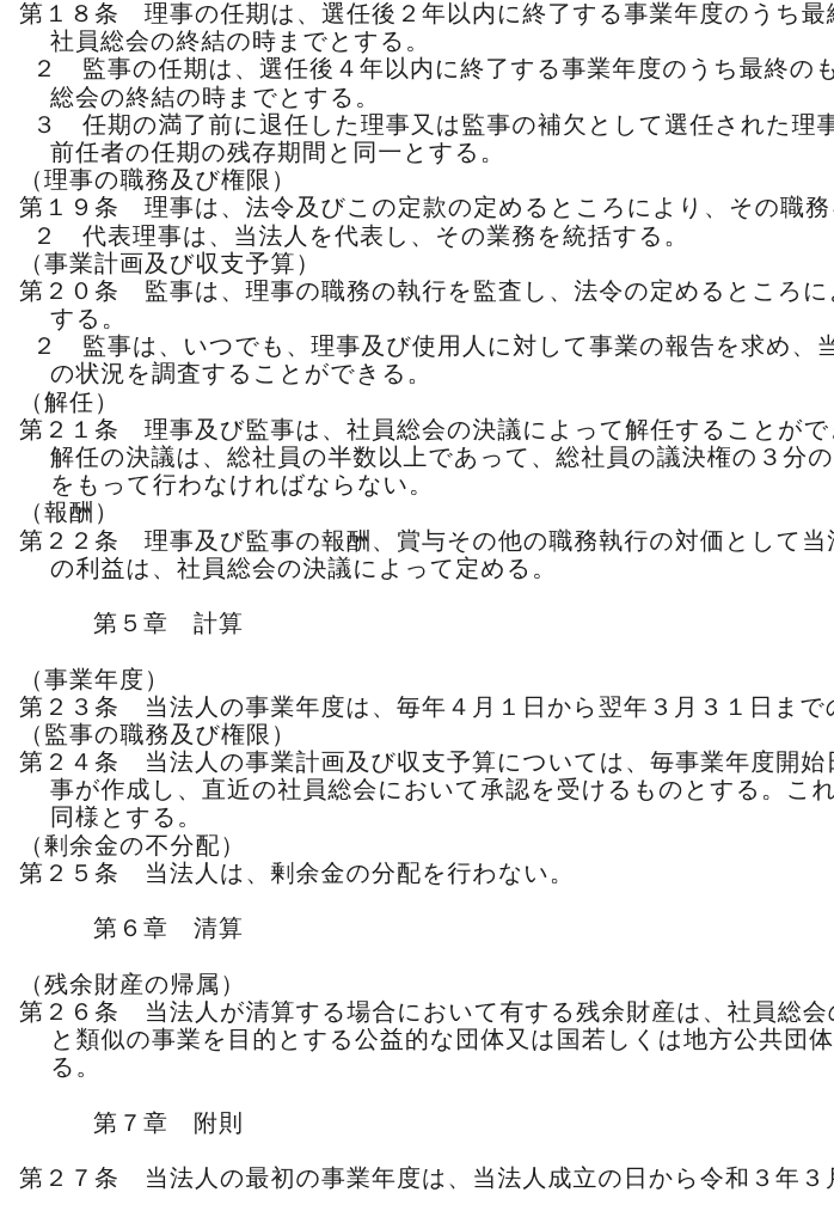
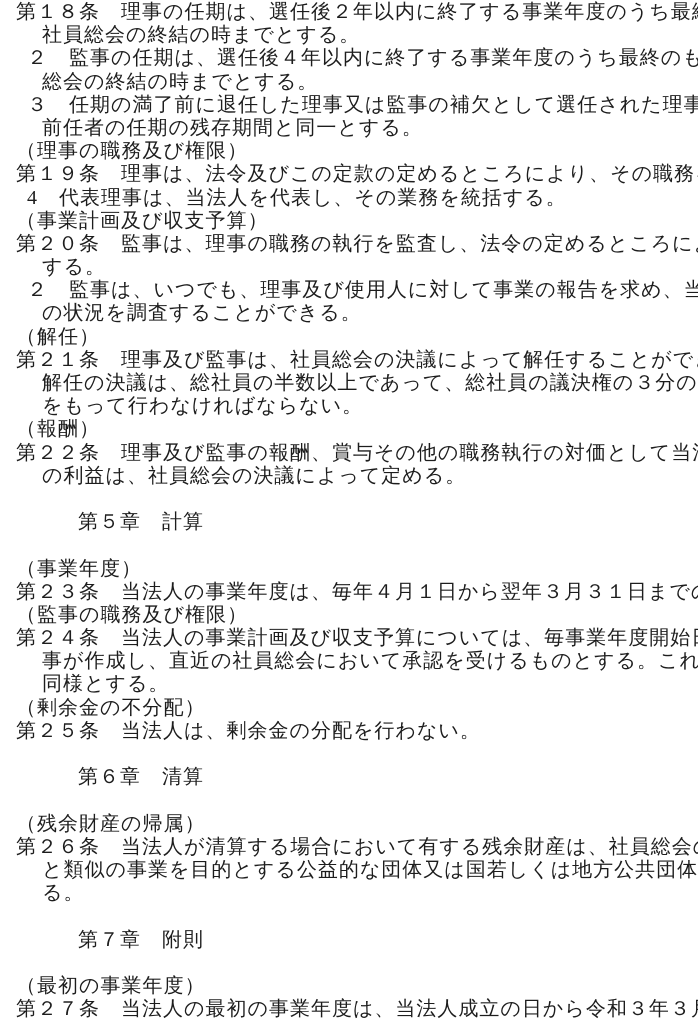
  第１８条 理事の任期は、選任後２年以内に終了する事業年度のうち最
  社員総会の終結の時までとする。
  ２ 監事の任期は、選任後４年以内に終了する事業年度のうち最終のも
  総会の終結の時までとする。
  ３ 任期の満了前に退任した理事又は監事の補欠として選任された理事
  前任者の任期の残存期間と同一とする。
  （理事の職務及び権限）
  第１９条 理事は、法令及びこの定款の定めるところにより、その職務
- ２ 代表理事は、当法人を代表し、その業務を統括する。
+ 4 代表理事は、当法人を代表し、その業務を統括する。
  （事業計画及び収支予算）
  第２０条 監事は、理事の職務の執行を監査し、法令の定めるところに
  する。
  ２ 監事は、いつでも、理事及び使用人に対して事業の報告を求め、当
  の状況を調査することができる。
  （解任）
  第２１条 理事及び監事は、社員総会の決議によって解任することがで
  解任の決議は、総社員の半数以上であって、総社員の議決権の３分の
  をもって行わなければならない。
  （報酬）
  第２２条 理事及び監事の報酬、賞与その他の職務執行の対価として当
  の利益は、社員総会の決議によって定める。
  第５章 計算
  （事業年度）
  第２３条 当法人の事業年度は、毎年４月１日から翌年３月３１日まで
  （監事の職務及び権限）
  第２４条 当法人の事業計画及び収支予算については、毎事業年度開始
  事が作成し、直近の社員総会において承認を受けるものとする。これ
  同様とする。
  （剰余金の不分配）
  第２５条 当法人は、剰余金の分配を行わない。
  第６章 清算
  （残余財産の帰属）
  第２６条 当法人が清算する場合において有する残余財産は、社員総会
  と類似の事業を目的とする公益的な団体又は国若しくは地方公共団体
  る。
  第７章 附則
+ （最初の事業年度）
  第２７条 当法人の最初の事業年度は、当法人成立の日から令和３年３
